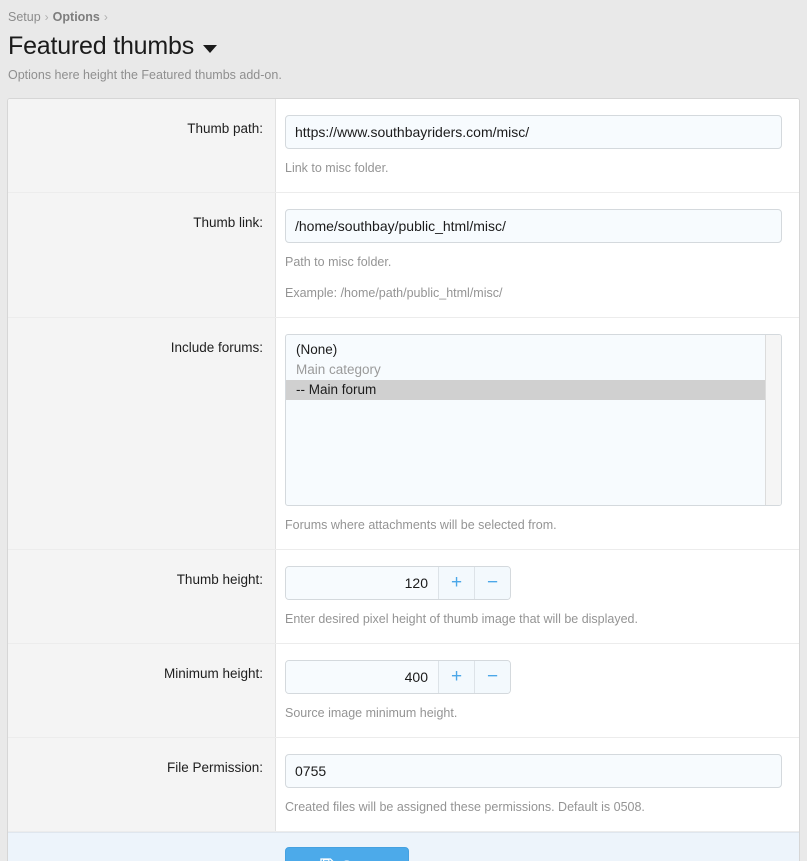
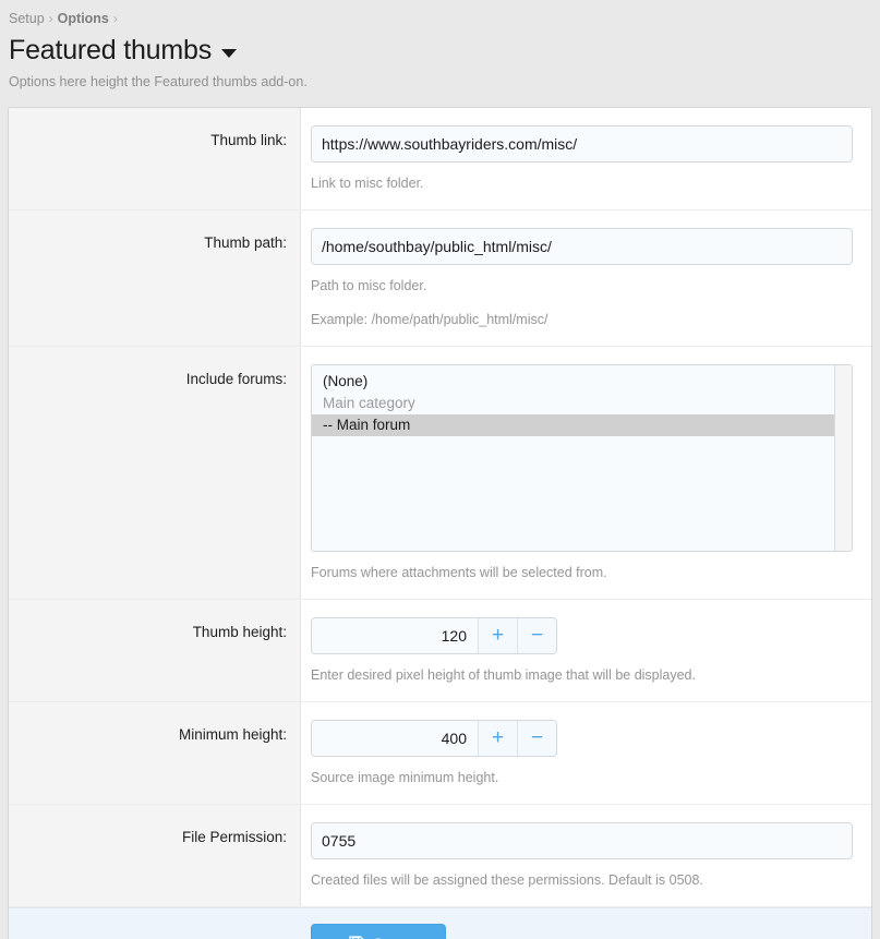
  Setup › Options ›
  Featured thumbs
  Options here height the Featured thumbs add-on.
- Thumb path:
+ Thumb link:
  https://www.southbayriders.com/misc/
  Link to misc folder.
- Thumb link:
+ Thumb path:
  /home/southbay/public_html/misc/
  Path to misc folder.
  Example: /home/path/public_html/misc/
  Include forums:
  (None)
  Main category
  -- Main forum
  Forums where attachments will be selected from.
  Thumb height:
  120
  +
  −
  Enter desired pixel height of thumb image that will be displayed.
  Minimum height:
  400
  +
  −
  Source image minimum height.
  File Permission:
  0755
  Created files will be assigned these permissions. Default is 0508.
